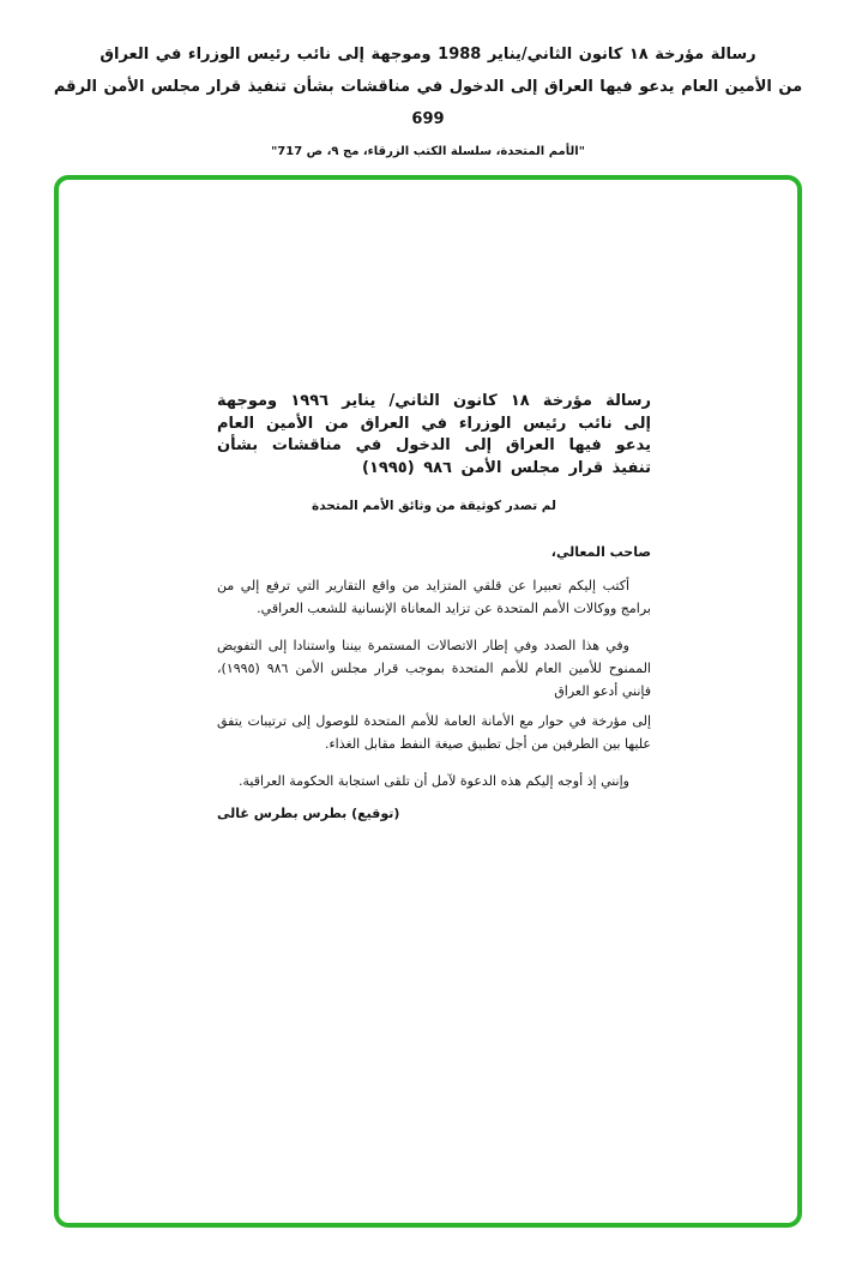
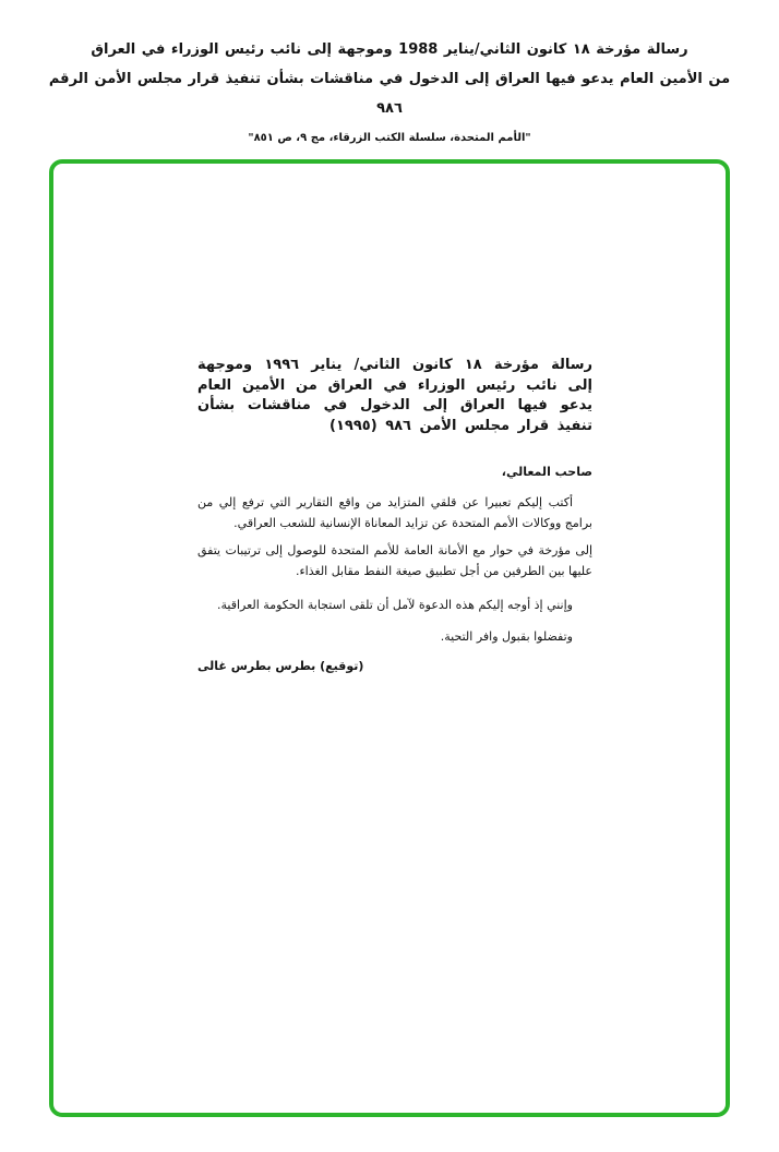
  رسالة مؤرخة ١٨ كانون الثاني/يناير 1988 وموجهة إلى نائب رئيس الوزراء في العراق
- من الأمين العام يدعو فيها العراق إلى الدخول في مناقشات بشأن تنفيذ قرار مجلس الأمن الرقم 699
+ من الأمين العام يدعو فيها العراق إلى الدخول في مناقشات بشأن تنفيذ قرار مجلس الأمن الرقم ٩٨٦
- "الأمم المتحدة، سلسلة الكتب الزرقاء، مج ٩، ص 717"
+ "الأمم المتحدة، سلسلة الكتب الزرقاء، مج ٩، ص ٨٥١"
  رسالة مؤرخة ١٨ كانون الثاني/ يناير ١٩٩٦ وموجهة إلى نائب رئيس الوزراء في العراق من الأمين العام يدعو فيها العراق إلى الدخول في مناقشات بشأن تنفيذ قرار مجلس الأمن ٩٨٦ (١٩٩٥)
- لم تصدر كوثيقة من وثائق الأمم المتحدة
  صاحب المعالي،
  أكتب إليكم تعبيرا عن قلقي المتزايد من واقع التقارير التي ترفع إلي من برامج ووكالات الأمم المتحدة عن تزايد المعاناة الإنسانية للشعب العراقي.
- وفي هذا الصدد وفي إطار الاتصالات المستمرة بيننا واستنادا إلى التفويض الممنوح للأمين العام للأمم المتحدة بموجب قرار مجلس الأمن ٩٨٦ (١٩٩٥)، فإنني أدعو العراق
  إلى مؤرخة في حوار مع الأمانة العامة للأمم المتحدة للوصول إلى ترتيبات يتفق عليها بين الطرفين من أجل تطبيق صيغة النفط مقابل الغذاء.
  وإنني إذ أوجه إليكم هذه الدعوة لآمل أن تلقى استجابة الحكومة العراقية.
+ وتفضلوا بقبول وافر التحية.
  (توقيع) بطرس بطرس غالى
